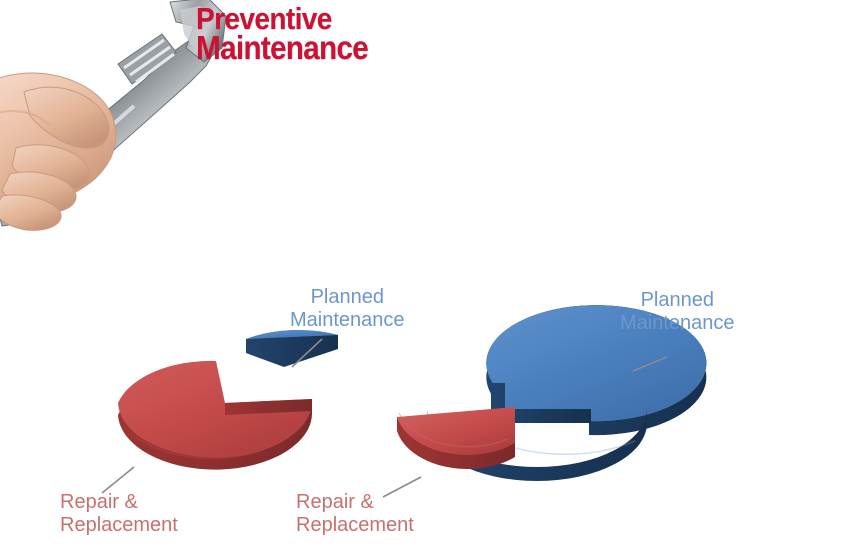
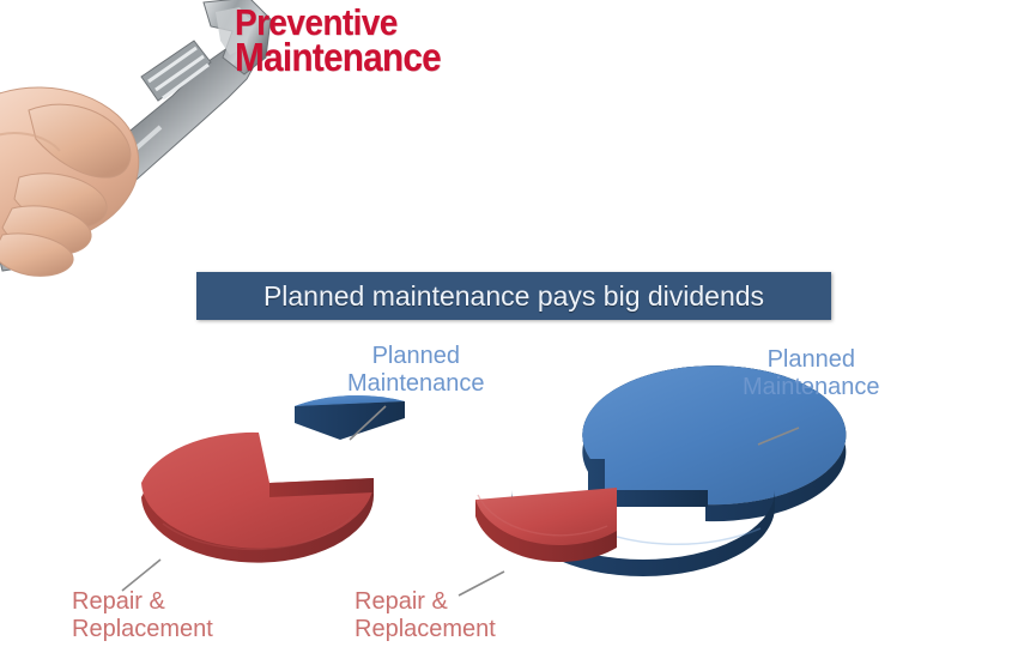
  Preventive
  Maintenance
+ Planned maintenance pays big dividends
  Planned
  Maintenance
  Planned
  Maintenance
  Repair &
  Replacement
  Repair &
  Replacement
